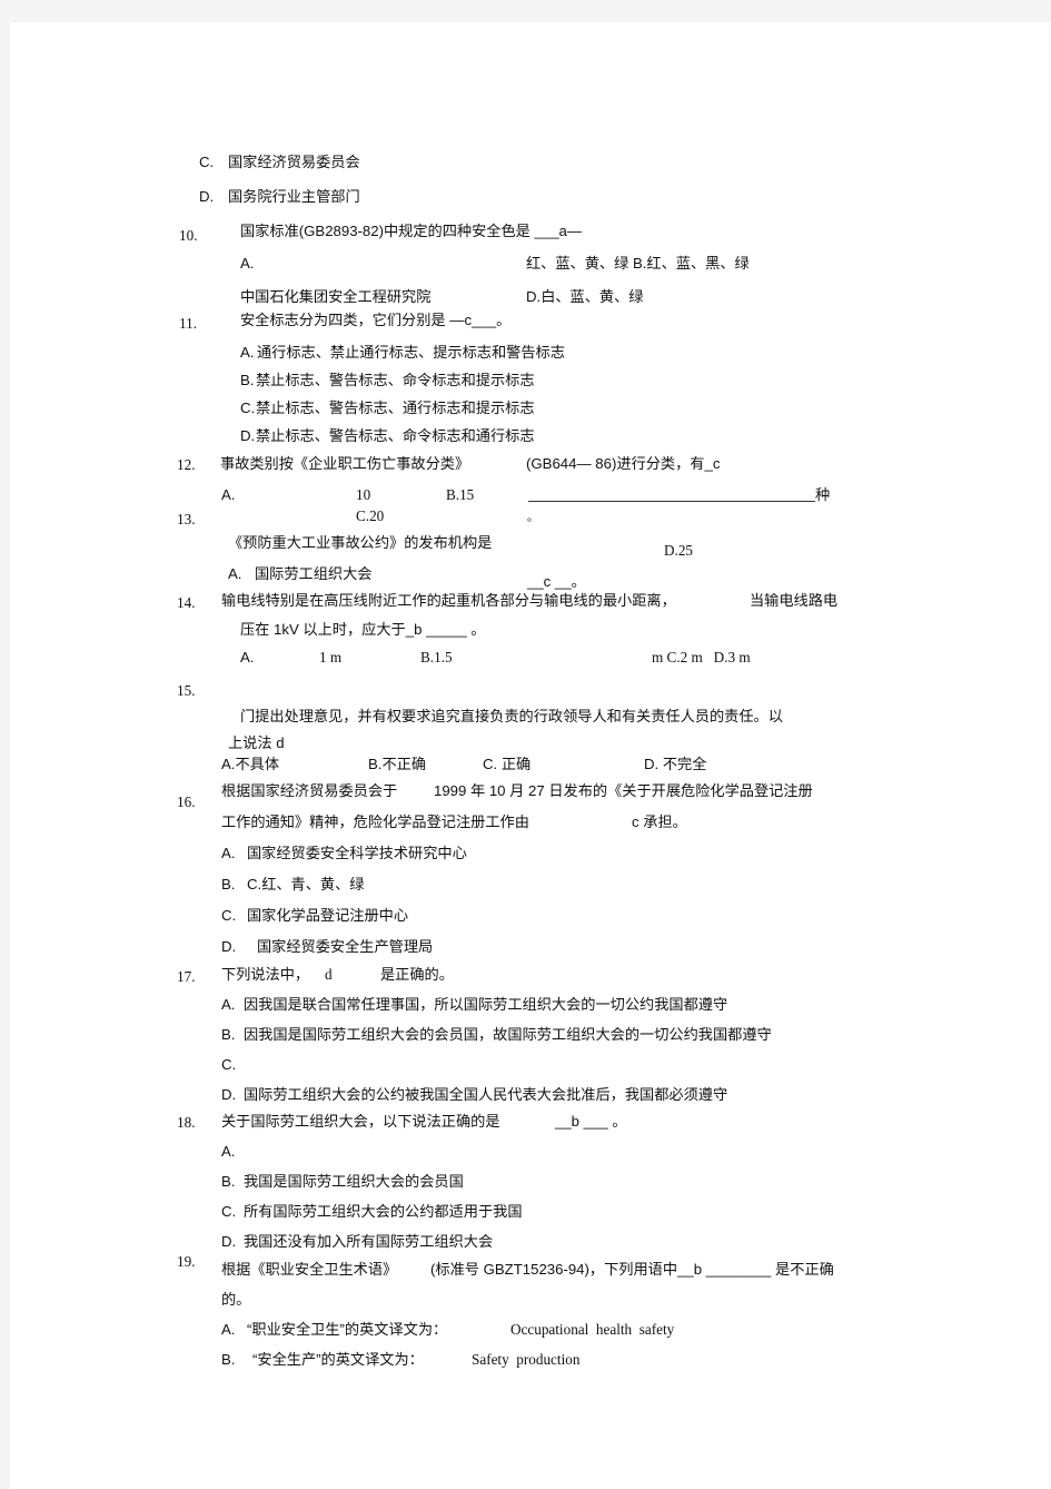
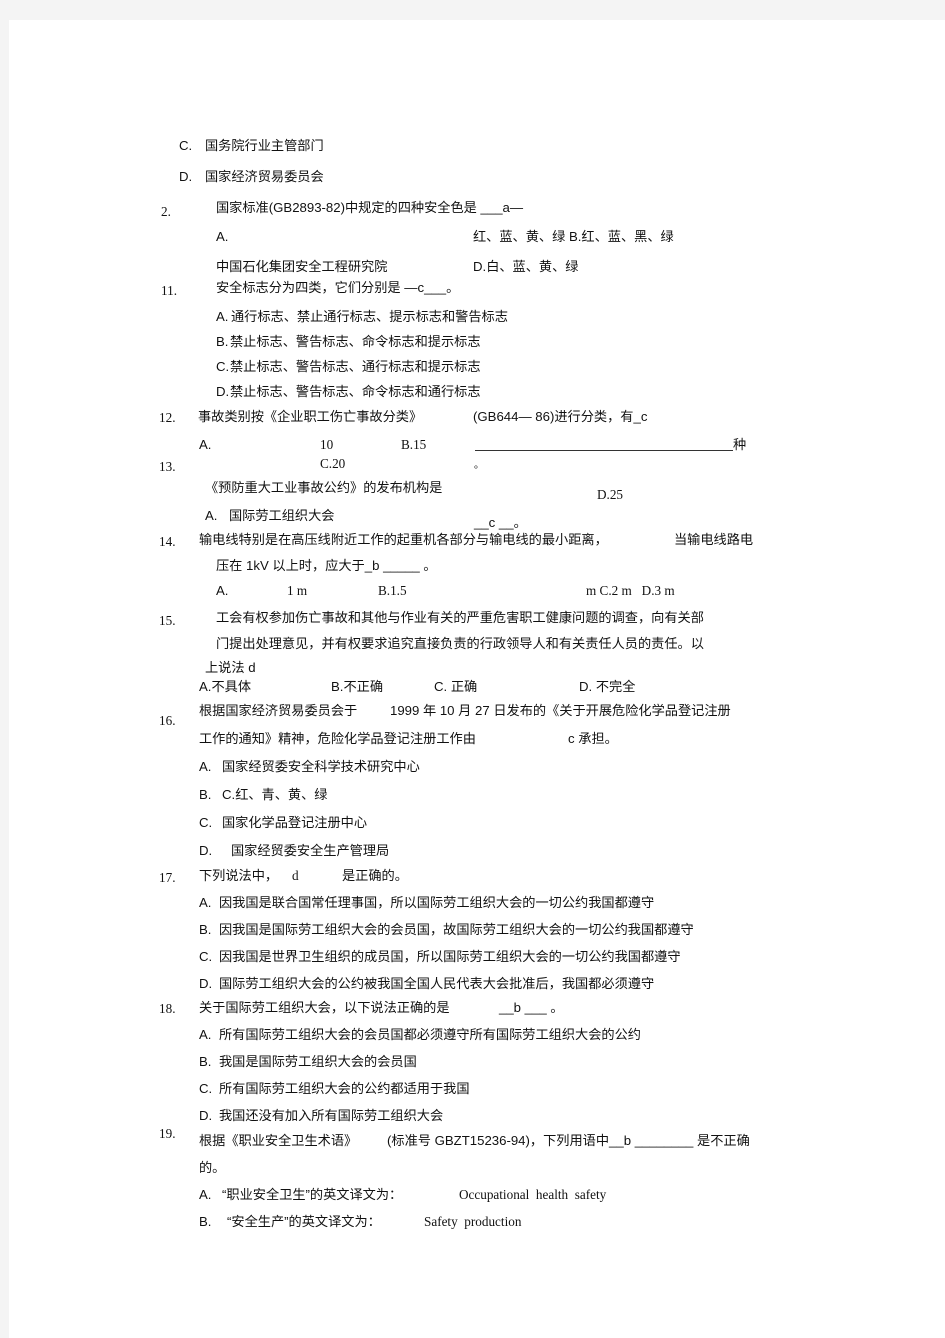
  C.
- 国家经济贸易委员会
+ 国务院行业主管部门
  D.
- 国务院行业主管部门
+ 国家经济贸易委员会
- 10.
+ 2.
  国家标准(GB2893-82)中规定的四种安全色是 ___a—
  A.
  红、蓝、黄、绿 B.红、蓝、黑、绿
  中国石化集团安全工程研究院
  D.白、蓝、黄、绿
  11.
  安全标志分为四类，它们分别是 —c___。
  A.
  通行标志、禁止通行标志、提示标志和警告标志
  B.
  禁止标志、警告标志、命令标志和提示标志
  C.
  禁止标志、警告标志、通行标志和提示标志
  D.
  禁止标志、警告标志、命令标志和通行标志
  12.
  事故类别按《企业职工伤亡事故分类》
  (GB644— 86)进行分类，有_c
  A.
  10
  B.15
  C.20
  D.25
  种
  。
  13.
  《预防重大工业事故公约》的发布机构是
  __c __。
  A.
  国际劳工组织大会
  14.
  输电线特别是在高压线附近工作的起重机各部分与输电线的最小距离，
  当输电线路电
  压在 1kV 以上时，应大于_b _____ 。
  A.
  1 m
  B.1.5
  m C.2 m D.3 m
  15.
+ 工会有权参加伤亡事故和其他与作业有关的严重危害职工健康问题的调查，向有关部
  门提出处理意见，并有权要求追究直接负责的行政领导人和有关责任人员的责任。以
  上说法 d
  A.不具体
  B.不正确
  C. 正确
  D. 不完全
  16.
  根据国家经济贸易委员会于
  1999 年 10 月 27 日发布的《关于开展危险化学品登记注册
  工作的通知》精神，危险化学品登记注册工作由
  c 承担。
  A.
  国家经贸委安全科学技术研究中心
  B.
  C.红、青、黄、绿
  C.
  国家化学品登记注册中心
  D.
  国家经贸委安全生产管理局
  17.
  下列说法中，
  d
  是正确的。
  A.
  因我国是联合国常任理事国，所以国际劳工组织大会的一切公约我国都遵守
  B.
  因我国是国际劳工组织大会的会员国，故国际劳工组织大会的一切公约我国都遵守
  C.
+ 因我国是世界卫生组织的成员国，所以国际劳工组织大会的一切公约我国都遵守
  D.
  国际劳工组织大会的公约被我国全国人民代表大会批准后，我国都必须遵守
  18.
  关于国际劳工组织大会，以下说法正确的是
  __b ___ 。
  A.
+ 所有国际劳工组织大会的会员国都必须遵守所有国际劳工组织大会的公约
  B.
  我国是国际劳工组织大会的会员国
  C.
  所有国际劳工组织大会的公约都适用于我国
  D.
  我国还没有加入所有国际劳工组织大会
  19.
  根据《职业安全卫生术语》
  (标准号 GBZT15236-94)，下列用语中__b ________ 是不正确
  的。
  A.
  “职业安全卫生”的英文译文为：
  Occupational health safety
  B.
  “安全生产”的英文译文为：
  Safety production
